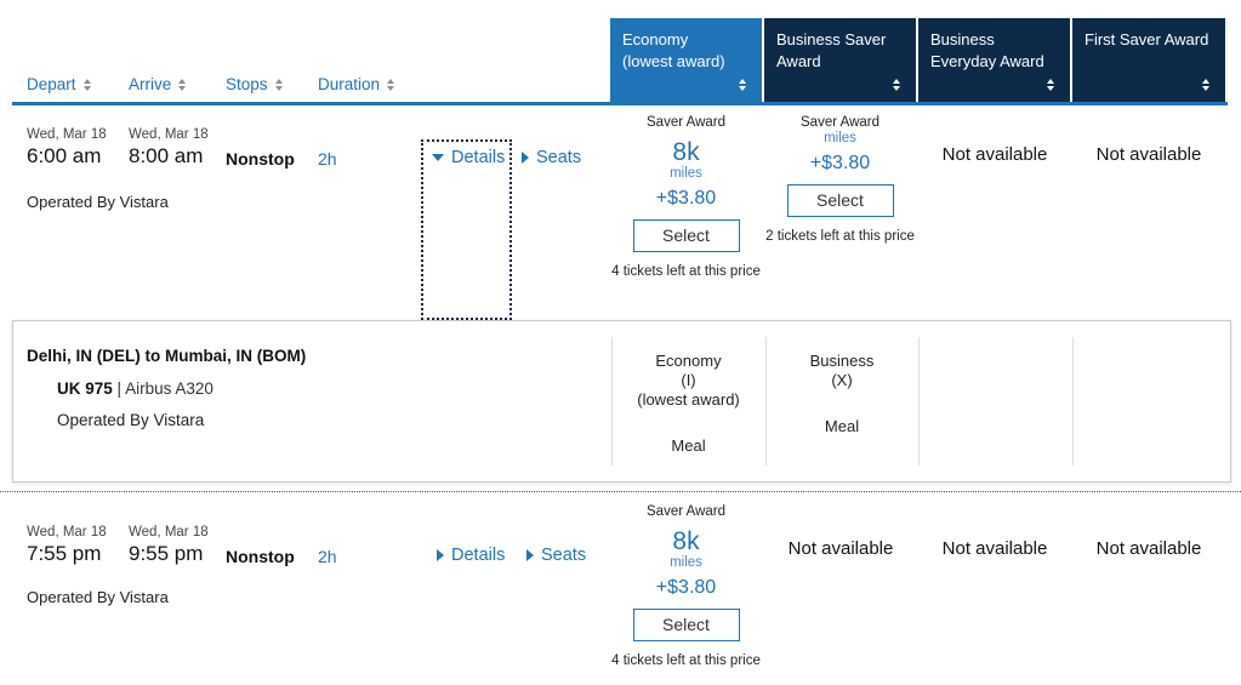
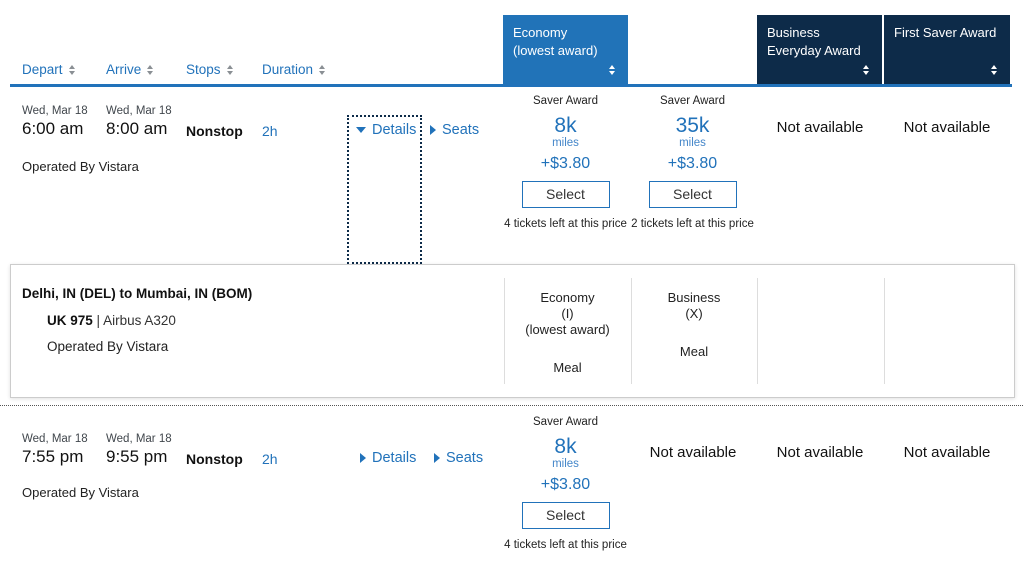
  Economy
  (lowest award)
- Business Saver
- Award
  Business
  Everyday Award
  First Saver Award
  Depart
  Arrive
  Stops
  Duration
  Wed, Mar 18
  6:00 am
  Wed, Mar 18
  8:00 am
  Nonstop
  2h
  Details
  Seats
  Operated By Vistara
  Saver Award
  8k
  miles
  +$3.80
  Select
  4 tickets left at this price
  Saver Award
+ 35k
  miles
  +$3.80
  Select
  2 tickets left at this price
  Not available
  Not available
  Delhi, IN (DEL) to Mumbai, IN (BOM)
  UK 975 | Airbus A320
  Operated By Vistara
  Economy
  (I)
  (lowest award)
  Meal
  Business
  (X)
  Meal
  Wed, Mar 18
  7:55 pm
  Wed, Mar 18
  9:55 pm
  Nonstop
  2h
  Details
  Seats
  Operated By Vistara
  Saver Award
  8k
  miles
  +$3.80
  Select
  4 tickets left at this price
  Not available
  Not available
  Not available
